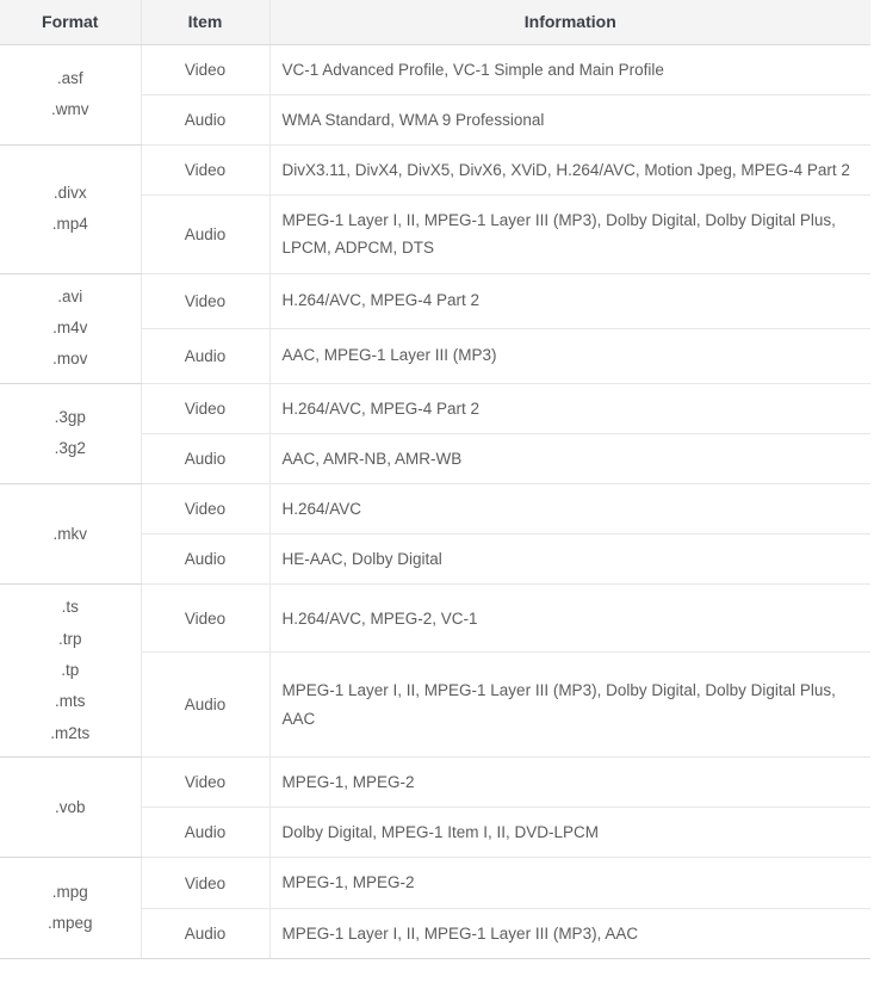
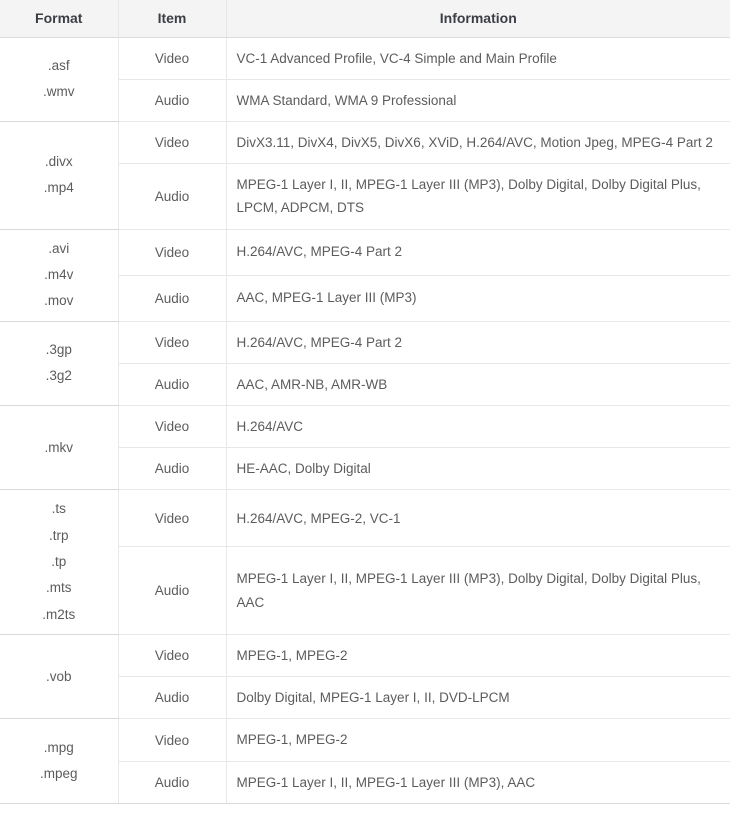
  Format	Item	Information
- .asf.wmv	Video	VC-1 Advanced Profile, VC-1 Simple and Main Profile
+ .asf.wmv	Video	VC-1 Advanced Profile, VC-4 Simple and Main Profile
  Audio	WMA Standard, WMA 9 Professional
  .divx.mp4	Video	DivX3.11, DivX4, DivX5, DivX6, XViD, H.264/AVC, Motion Jpeg, MPEG-4 Part 2
  Audio	MPEG-1 Layer I, II, MPEG-1 Layer III (MP3), Dolby Digital, Dolby Digital Plus, LPCM, ADPCM, DTS
  .avi.m4v.mov	Video	H.264/AVC, MPEG-4 Part 2
  Audio	AAC, MPEG-1 Layer III (MP3)
  .3gp.3g2	Video	H.264/AVC, MPEG-4 Part 2
  Audio	AAC, AMR-NB, AMR-WB
  .mkv	Video	H.264/AVC
  Audio	HE-AAC, Dolby Digital
  .ts.trp.tp.mts.m2ts	Video	H.264/AVC, MPEG-2, VC-1
  Audio	MPEG-1 Layer I, II, MPEG-1 Layer III (MP3), Dolby Digital, Dolby Digital Plus, AAC
  .vob	Video	MPEG-1, MPEG-2
- Audio	Dolby Digital, MPEG-1 Item I, II, DVD-LPCM
+ Audio	Dolby Digital, MPEG-1 Layer I, II, DVD-LPCM
  .mpg.mpeg	Video	MPEG-1, MPEG-2
  Audio	MPEG-1 Layer I, II, MPEG-1 Layer III (MP3), AAC
